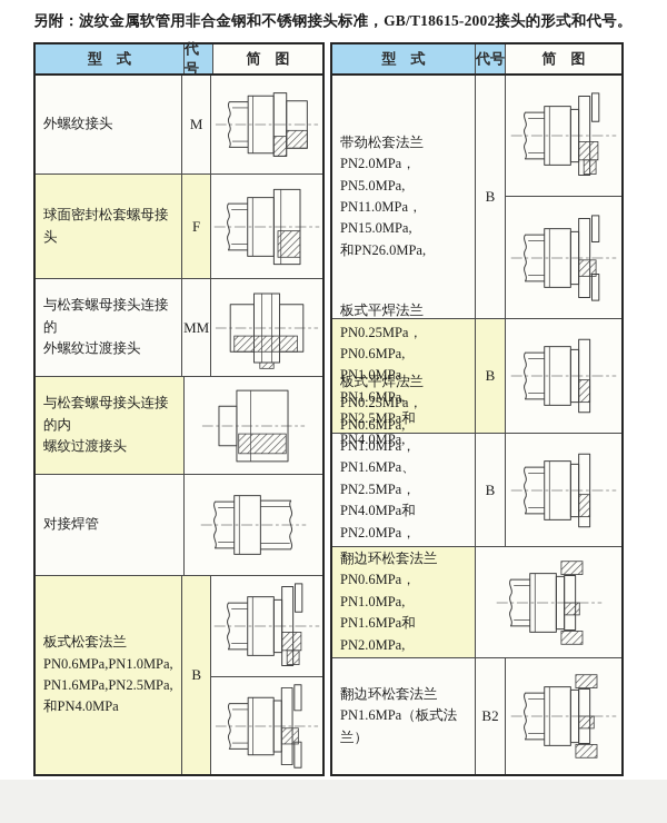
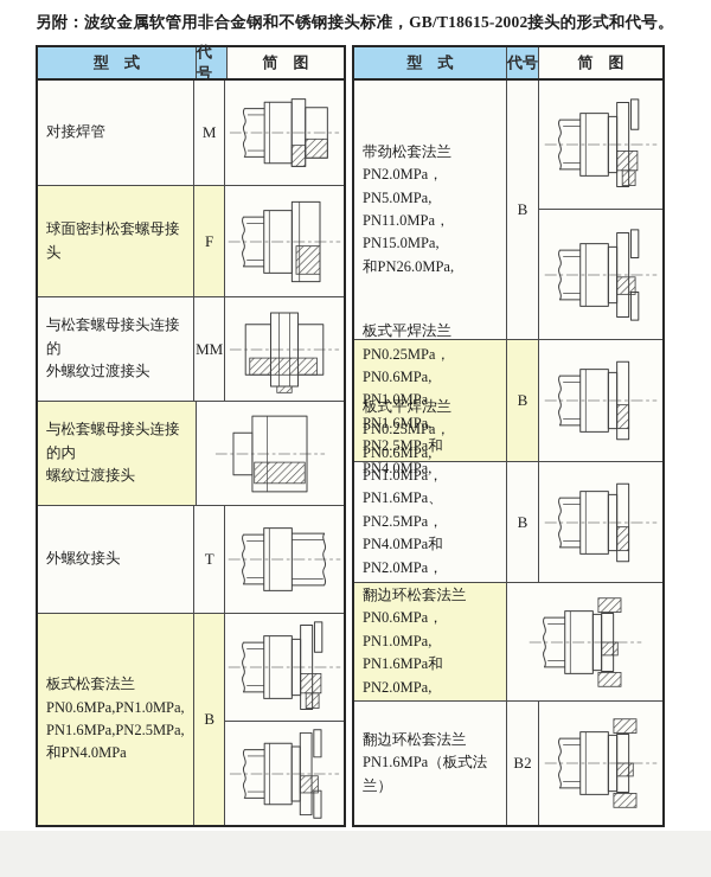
  另附：波纹金属软管用非合金钢和不锈钢接头标准，GB/T18615-2002接头的形式和代号。
  型 式
  代号
  简 图
- 外螺纹接头
+ 对接焊管
  M
  球面密封松套螺母接头
  F
  与松套螺母接头连接的
  外螺纹过渡接头
  MM
  与松套螺母接头连接的内
  螺纹过渡接头
- 对接焊管
+ 外螺纹接头
+ T
  板式松套法兰
  PN0.6MPa,PN1.0MPa,
  PN1.6MPa,PN2.5MPa,
  和PN4.0MPa
  B
  型 式
  代号
  简 图
  带劲松套法兰
  PN2.0MPa，PN5.0MPa,
  PN11.0MPa，PN15.0MPa,
  和PN26.0MPa,
  B
  板式平焊法兰
  PN0.25MPa，PN0.6MPa,
  PN1.0MPa，PN1.6MPa,
  B
  板式平焊法兰
  PN0.25MPa，PN0.6MPa,
  PN1.0MPa，PN1.6MPa、
  PN2.5MPa，PN4.0MPa和
  B
  翻边环松套法兰
  PN0.6MPa，PN1.0MPa,
  PN1.6MPa和PN2.0MPa,
  翻边环松套法兰
  PN1.6MPa（板式法兰）
  B2
